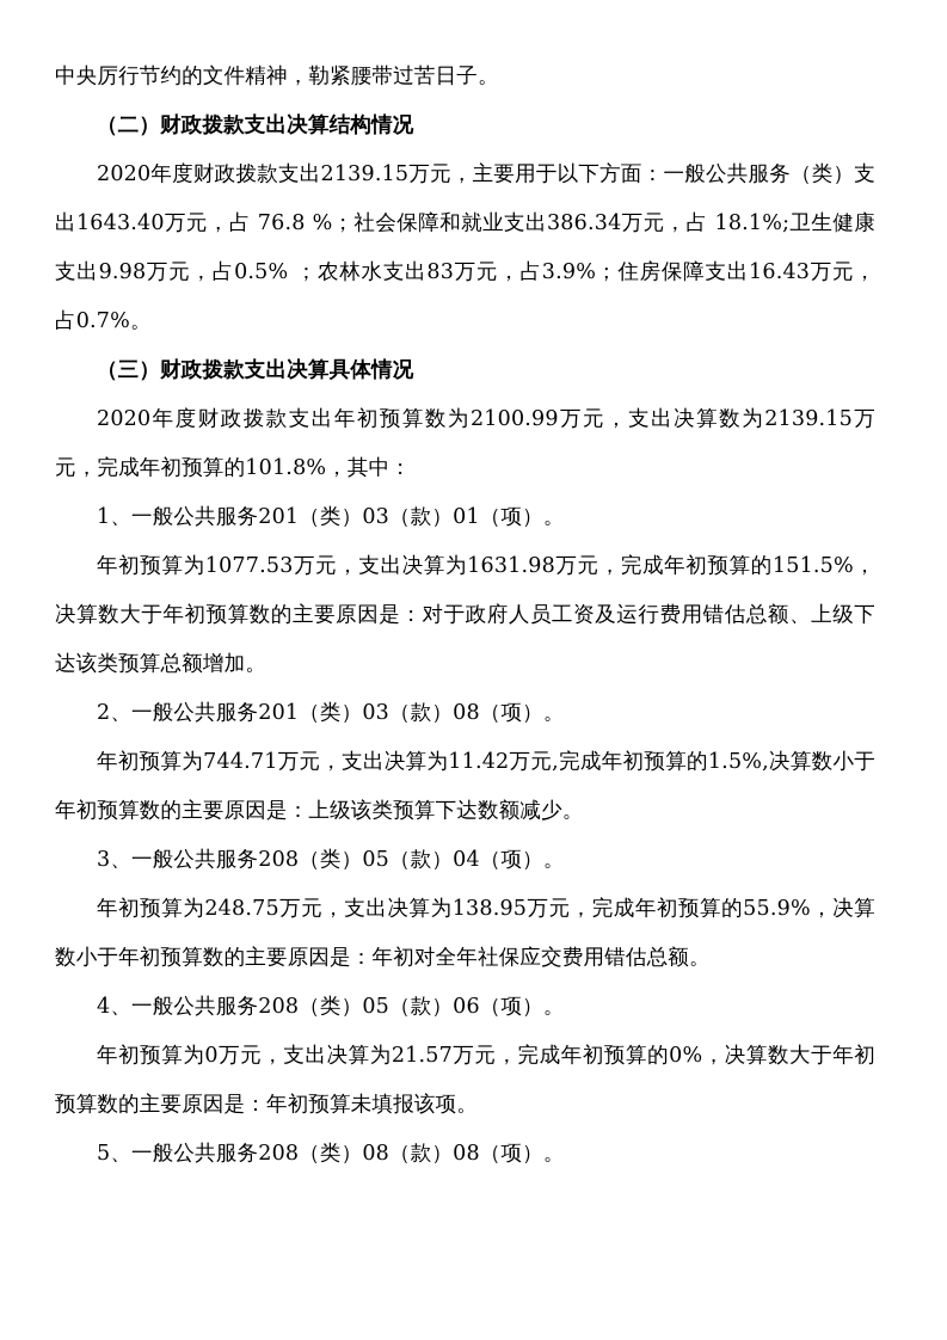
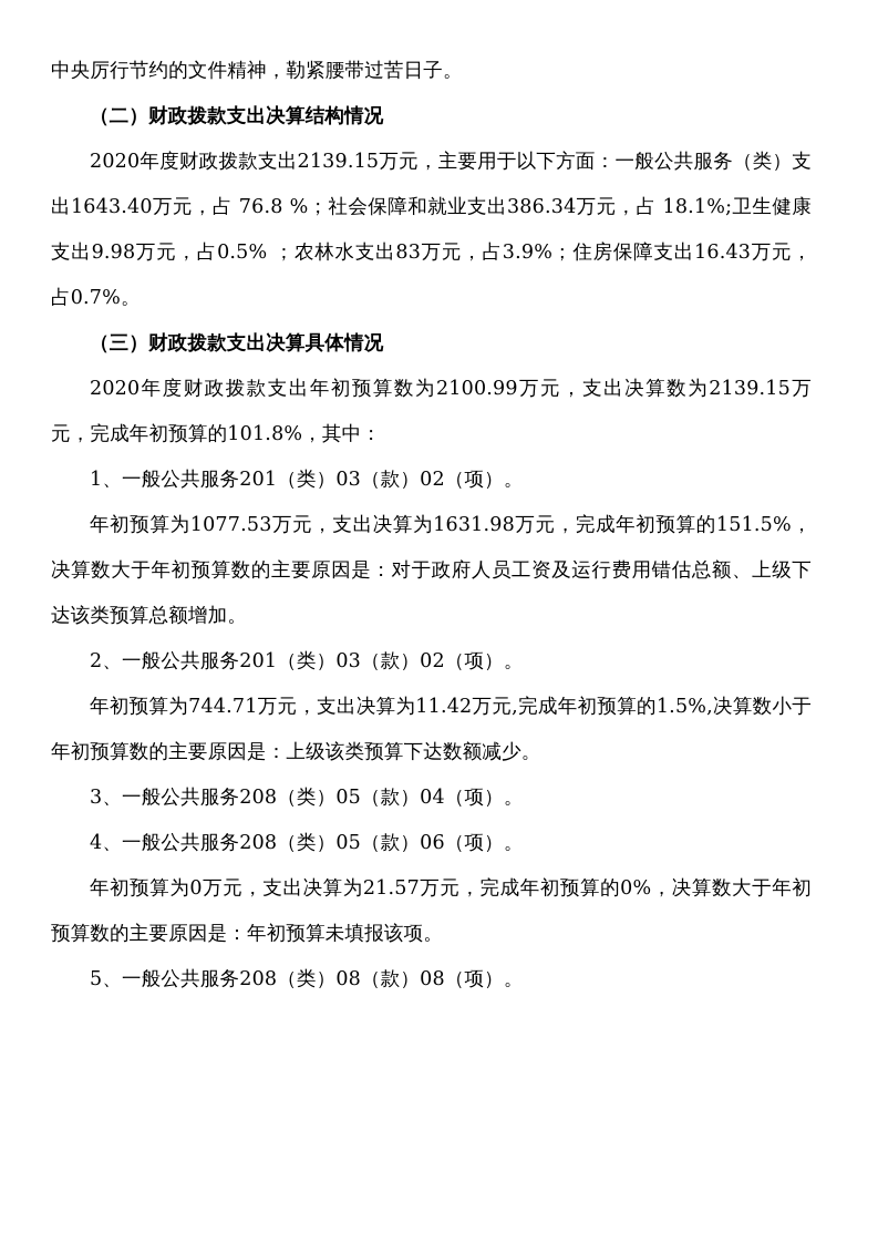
  中央厉行节约的文件精神，勒紧腰带过苦日子。
  （二）财政拨款支出决算结构情况
  2020年度财政拨款支出2139.15万元，主要用于以下方面：一般公共服务（类）支出1643.40万元，占 76.8 %；社会保障和就业支出386.34万元，占 18.1%;卫生健康支出9.98万元，占0.5% ；农林水支出83万元，占3.9%；住房保障支出16.43万元，占0.7%。
  （三）财政拨款支出决算具体情况
  2020年度财政拨款支出年初预算数为2100.99万元，支出决算数为2139.15万元，完成年初预算的101.8%，其中：
- 1、一般公共服务201（类）03（款）01（项）。
+ 1、一般公共服务201（类）03（款）02（项）。
  年初预算为1077.53万元，支出决算为1631.98万元，完成年初预算的151.5%，决算数大于年初预算数的主要原因是：对于政府人员工资及运行费用错估总额、上级下达该类预算总额增加。
- 2、一般公共服务201（类）03（款）08（项）。
+ 2、一般公共服务201（类）03（款）02（项）。
  年初预算为744.71万元，支出决算为11.42万元,完成年初预算的1.5%,决算数小于年初预算数的主要原因是：上级该类预算下达数额减少。
  3、一般公共服务208（类）05（款）04（项）。
- 年初预算为248.75万元，支出决算为138.95万元，完成年初预算的55.9%，决算数小于年初预算数的主要原因是：年初对全年社保应交费用错估总额。
  4、一般公共服务208（类）05（款）06（项）。
  年初预算为0万元，支出决算为21.57万元，完成年初预算的0%，决算数大于年初预算数的主要原因是：年初预算未填报该项。
  5、一般公共服务208（类）08（款）08（项）。
